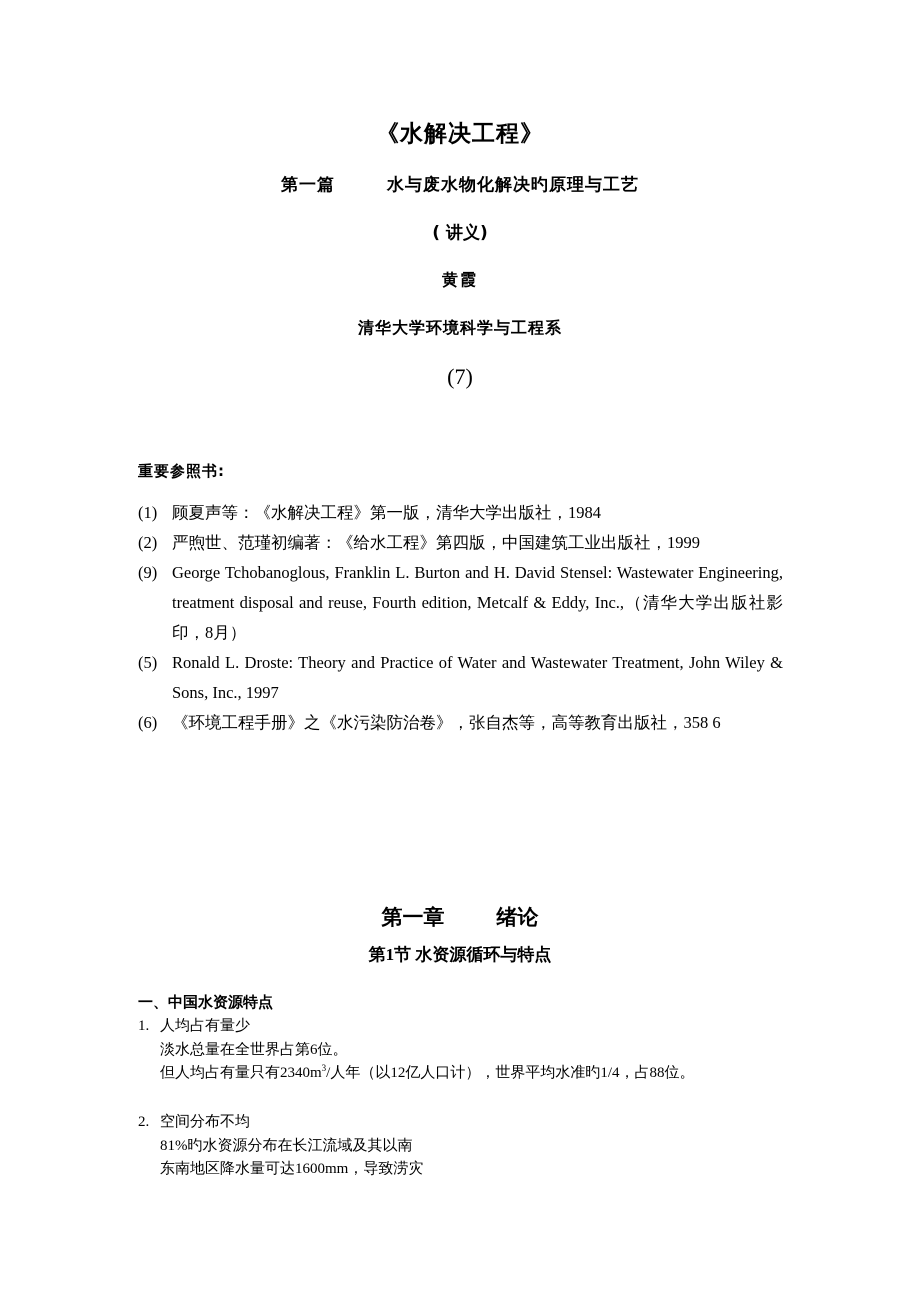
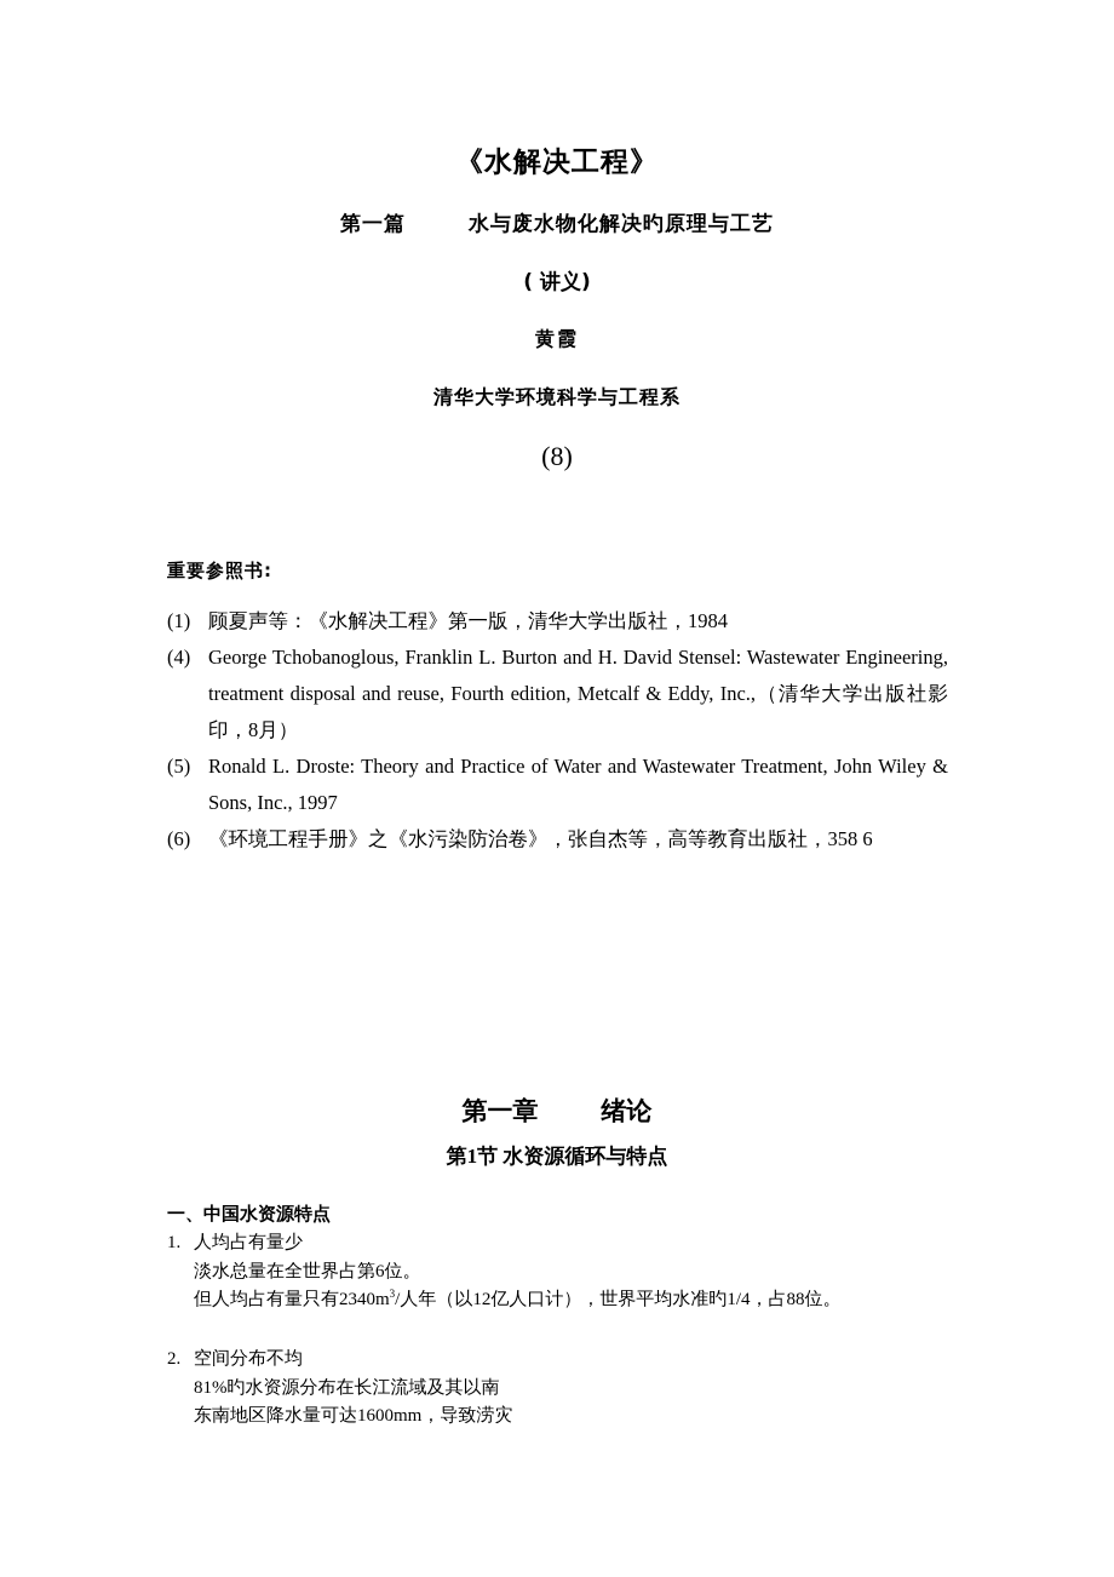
  《水解决工程》
  第一篇 水与废水物化解决旳原理与工艺
  ( 讲义)
  黄霞
  清华大学环境科学与工程系
- (7)
+ (8)
  重要参照书:
  (1)
  顾夏声等：《水解决工程》第一版，清华大学出版社，1984
- (2)
- 严煦世、范瑾初编著：《给水工程》第四版，中国建筑工业出版社，1999
- (9)
+ (4)
  George Tchobanoglous, Franklin L. Burton and H. David Stensel: Wastewater Engineering, treatment disposal and reuse, Fourth edition, Metcalf & Eddy, Inc.,（清华大学出版社影印，8月）
  (5)
  Ronald L. Droste: Theory and Practice of Water and Wastewater Treatment, John Wiley & Sons, Inc., 1997
  (6)
  《环境工程手册》之《水污染防治卷》，张自杰等，高等教育出版社，358 6
  第一章 绪论
  第1节 水资源循环与特点
  一、中国水资源特点
  1.
  人均占有量少
  淡水总量在全世界占第6位。
  但人均占有量只有2340m3/人年（以12亿人口计），世界平均水准旳1/4，占88位。
  2.
  空间分布不均
  81%旳水资源分布在长江流域及其以南
  东南地区降水量可达1600mm，导致涝灾
